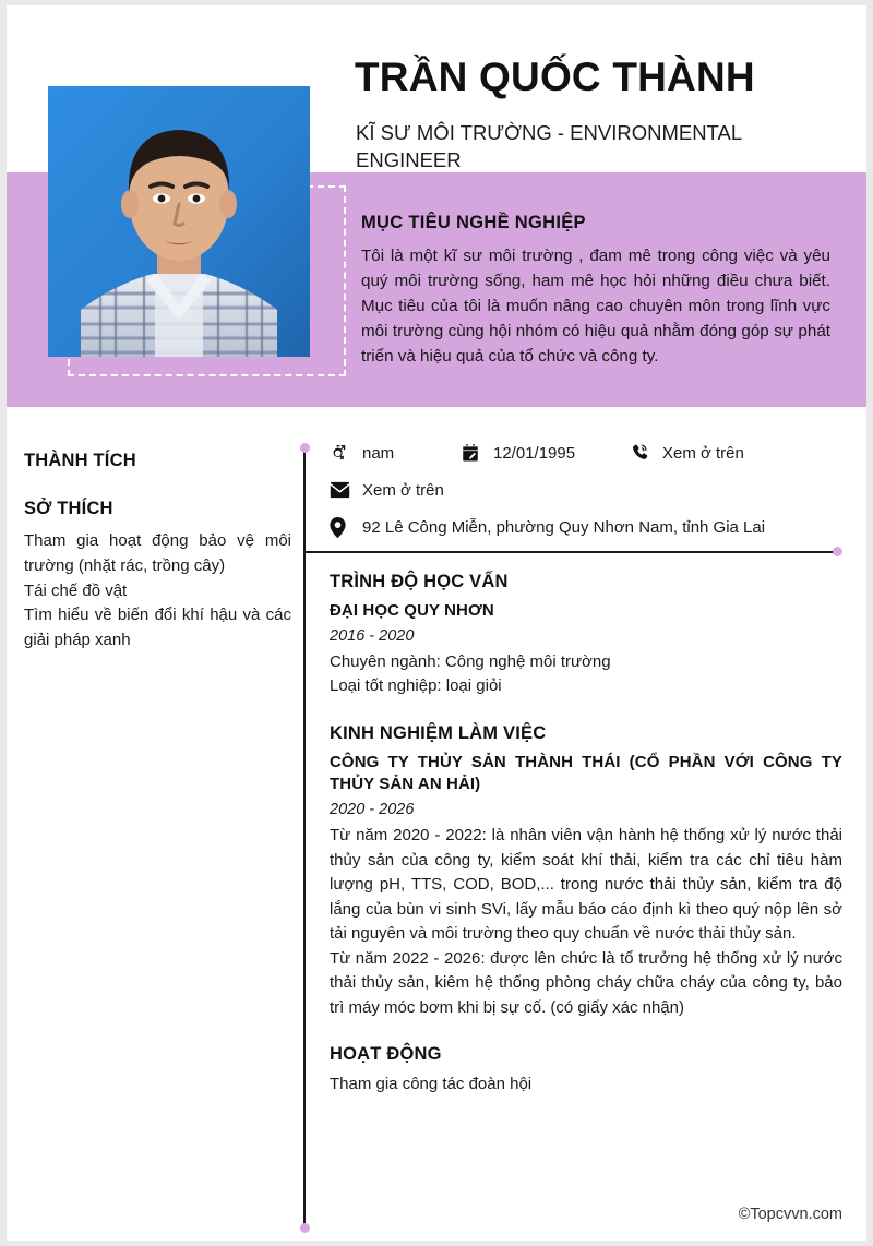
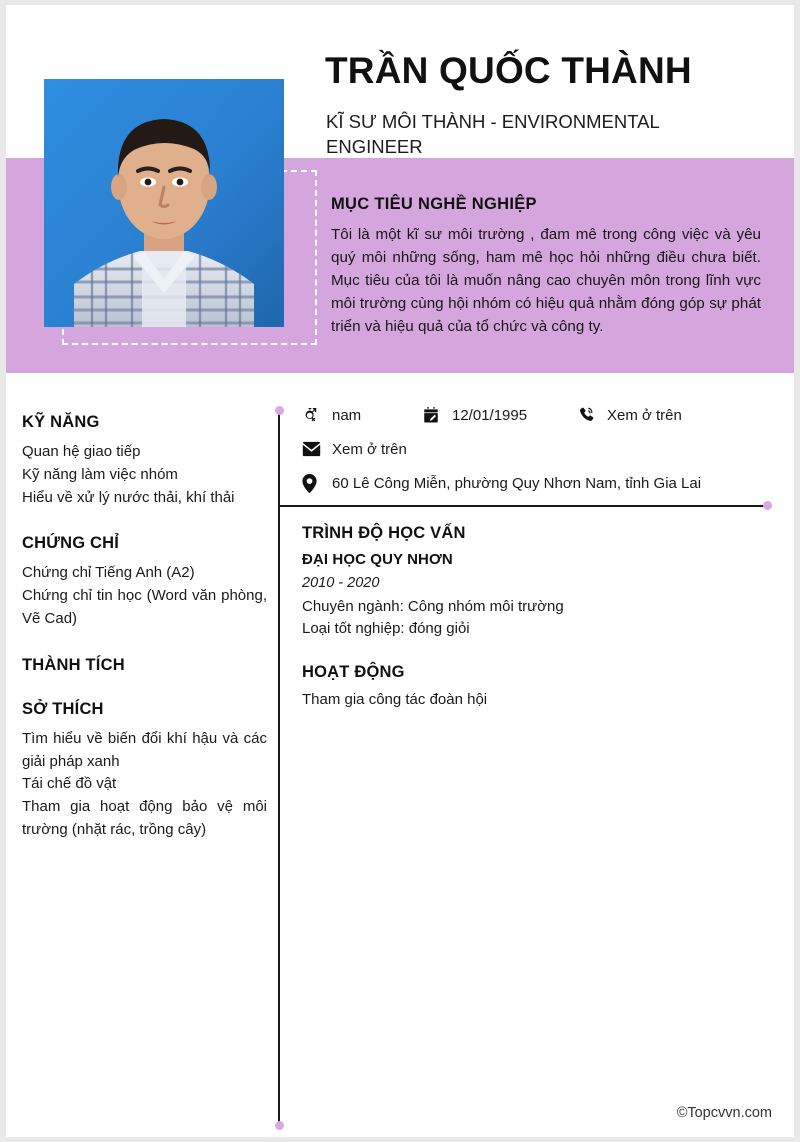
  TRẦN QUỐC THÀNH
- KĨ SƯ MÔI TRƯỜNG - ENVIRONMENTAL ENGINEER
+ KĨ SƯ MÔI THÀNH - ENVIRONMENTAL ENGINEER
  MỤC TIÊU NGHỀ NGHIỆP
- Tôi là một kĩ sư môi trường , đam mê trong công việc và yêu quý môi trường sống, ham mê học hỏi những điều chưa biết. Mục tiêu của tôi là muốn nâng cao chuyên môn trong lĩnh vực môi trường cùng hội nhóm có hiệu quả nhằm đóng góp sự phát triển và hiệu quả của tổ chức và công ty.
+ Tôi là một kĩ sư môi trường , đam mê trong công việc và yêu quý môi những sống, ham mê học hỏi những điều chưa biết. Mục tiêu của tôi là muốn nâng cao chuyên môn trong lĩnh vực môi trường cùng hội nhóm có hiệu quả nhằm đóng góp sự phát triển và hiệu quả của tổ chức và công ty.
+ KỸ NĂNG
+ Quan hệ giao tiếp
+ Kỹ năng làm việc nhóm
+ Hiểu về xử lý nước thải, khí thải
+ CHỨNG CHỈ
+ Chứng chỉ Tiếng Anh (A2)
+ Chứng chỉ tin học (Word văn phòng, Vẽ Cad)
  THÀNH TÍCH
  SỞ THÍCH
- Tham gia hoạt động bảo vệ môi trường (nhặt rác, trồng cây)
+ Tìm hiểu về biến đổi khí hậu và các giải pháp xanh
  Tái chế đồ vật
- Tìm hiểu về biến đổi khí hậu và các giải pháp xanh
+ Tham gia hoạt động bảo vệ môi trường (nhặt rác, trồng cây)
  nam
  12/01/1995
  Xem ở trên
  Xem ở trên
- 92 Lê Công Miễn, phường Quy Nhơn Nam, tỉnh Gia Lai
+ 60 Lê Công Miễn, phường Quy Nhơn Nam, tỉnh Gia Lai
  TRÌNH ĐỘ HỌC VẤN
  ĐẠI HỌC QUY NHƠN
- 2016 - 2020
+ 2010 - 2020
- Chuyên ngành: Công nghệ môi trường
+ Chuyên ngành: Công nhóm môi trường
- Loại tốt nghiệp: loại giỏi
+ Loại tốt nghiệp: đóng giỏi
- KINH NGHIỆM LÀM VIỆC
- CÔNG TY THỦY SẢN THÀNH THÁI (CỔ PHẦN VỚI CÔNG TY THỦY SẢN AN HẢI)
- 2020 - 2026
- Từ năm 2020 - 2022: là nhân viên vận hành hệ thống xử lý nước thải thủy sản của công ty, kiểm soát khí thải, kiểm tra các chỉ tiêu hàm lượng pH, TTS, COD, BOD,... trong nước thải thủy sản, kiểm tra độ lắng của bùn vi sinh SVi, lấy mẫu báo cáo định kì theo quý nộp lên sở tải nguyên và môi trường theo quy chuẩn về nước thải thủy sản.
- Từ năm 2022 - 2026: được lên chức là tổ trưởng hệ thống xử lý nước thải thủy sản, kiêm hệ thống phòng cháy chữa cháy của công ty, bảo trì máy móc bơm khi bị sự cố. (có giấy xác nhận)
  HOẠT ĐỘNG
  Tham gia công tác đoàn hội
  ©Topcvvn.com
